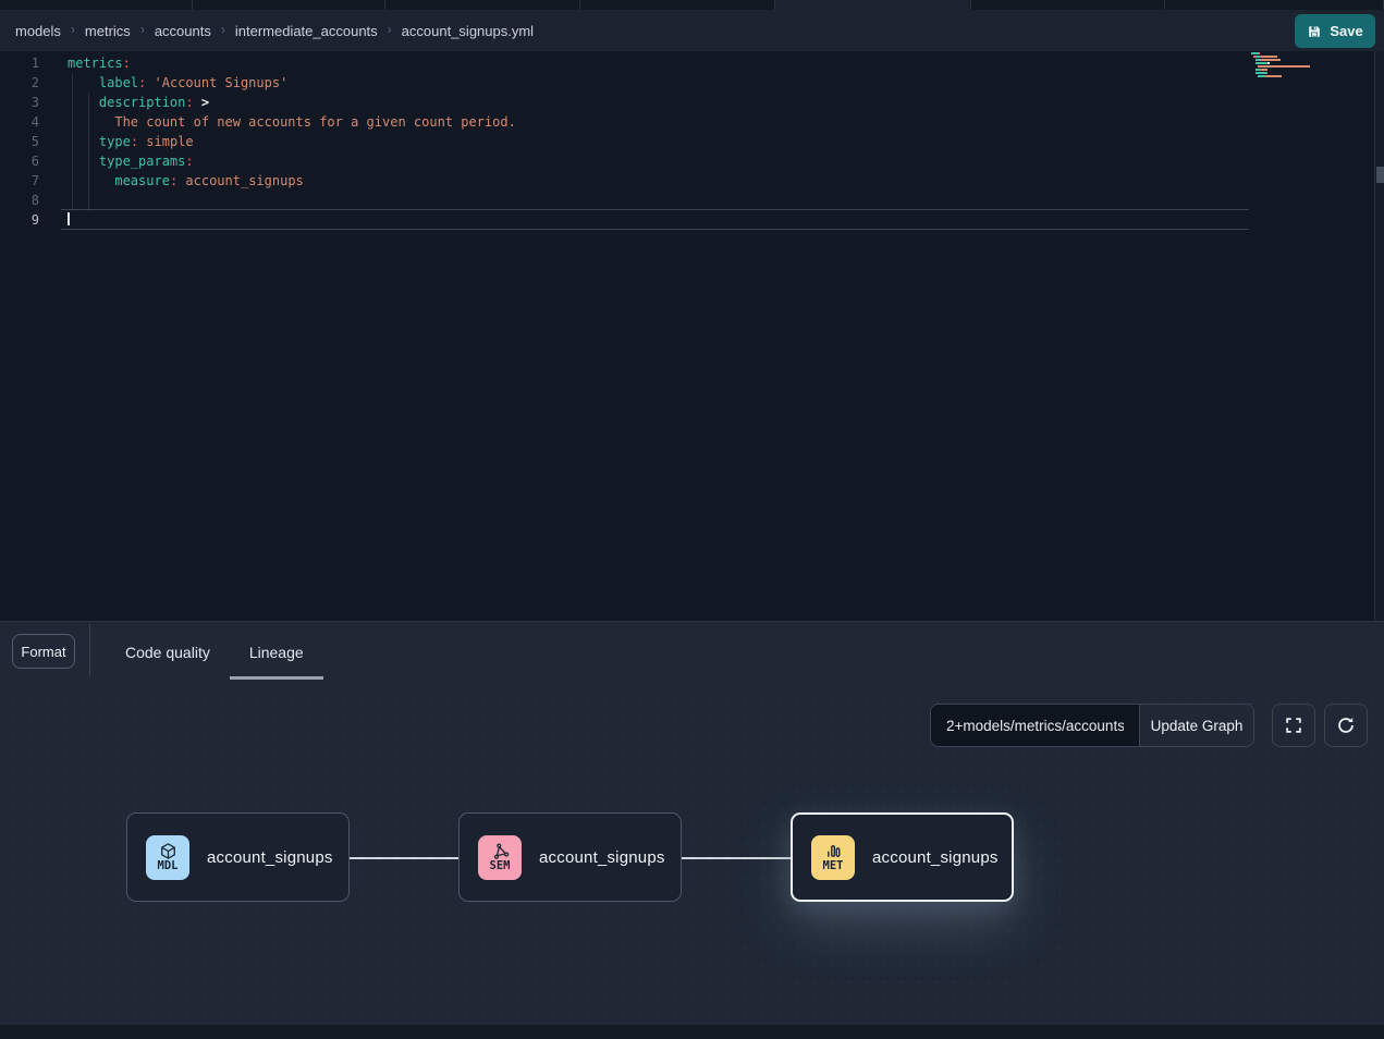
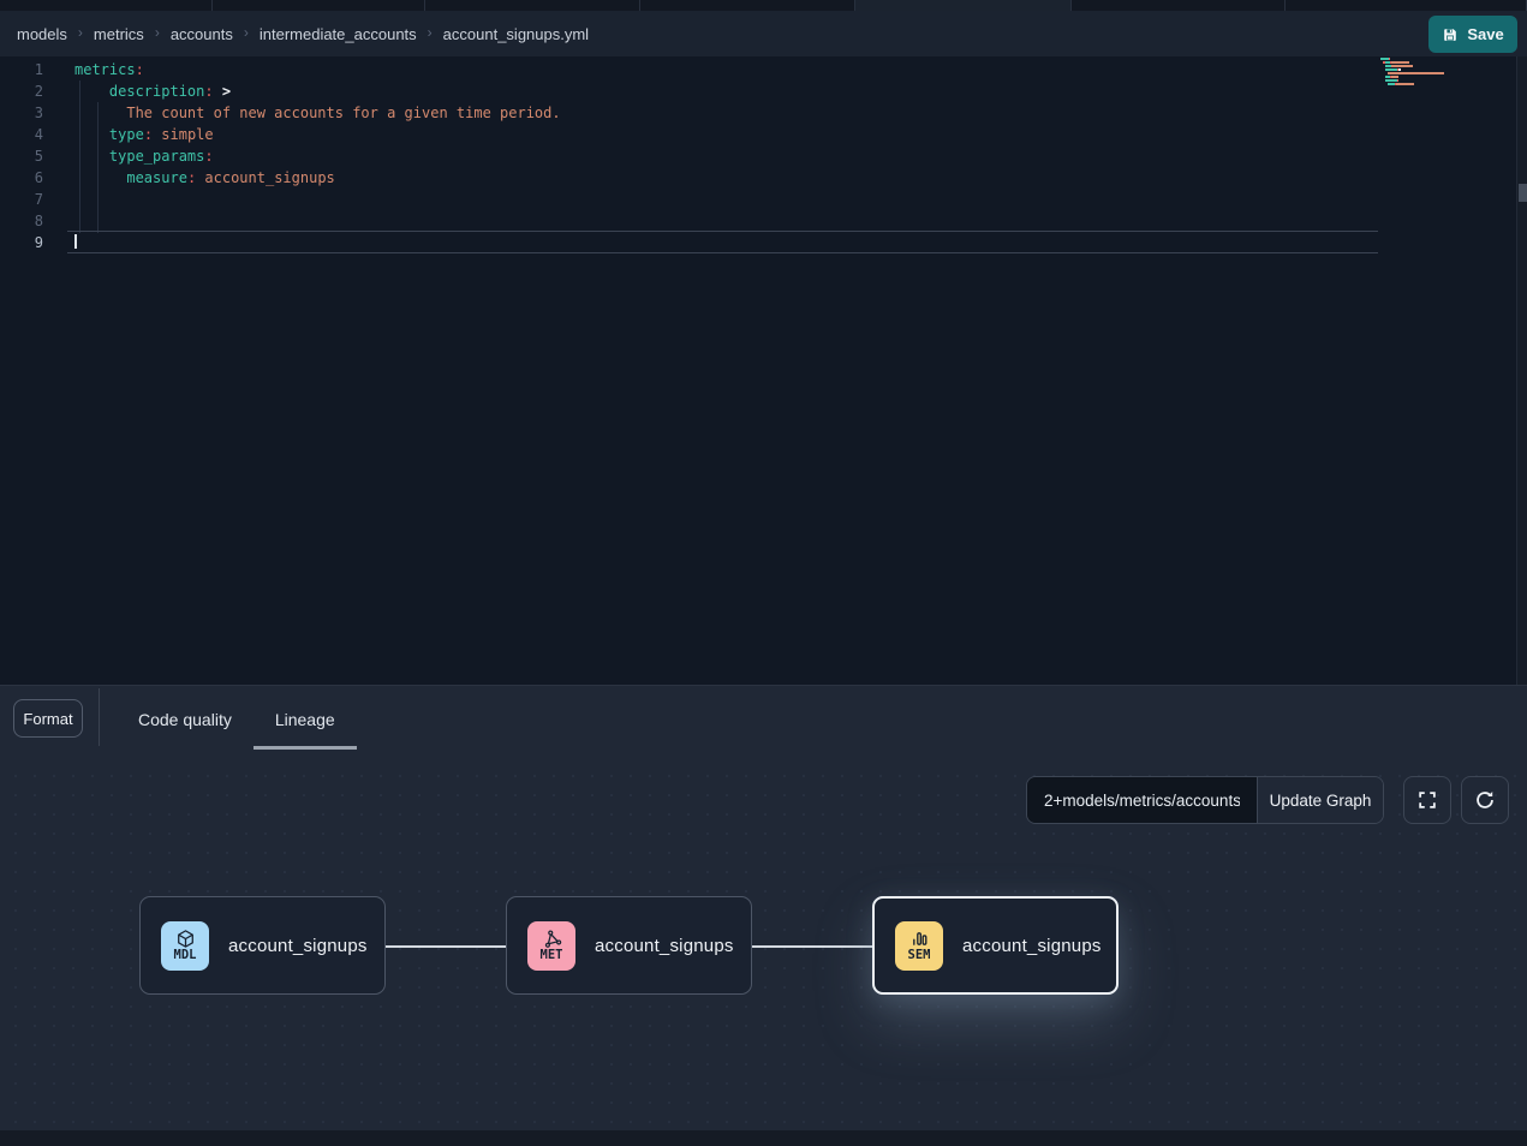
  models
  ›
  metrics
  ›
  accounts
  ›
  intermediate_accounts
  ›
  account_signups.yml
  Save
  1
  2
  3
  4
  5
  6
  7
  8
  9
  metrics:
- label: 'Account Signups'
  description: >
- The count of new accounts for a given count period.
+ The count of new accounts for a given time period.
  type: simple
  type_params:
  measure: account_signups
  Format
  Code quality
  Lineage
  2+models/metrics/accounts
  Update Graph
  MDL
  account_signups
- SEM
+ MET
  account_signups
- MET
+ SEM
  account_signups
